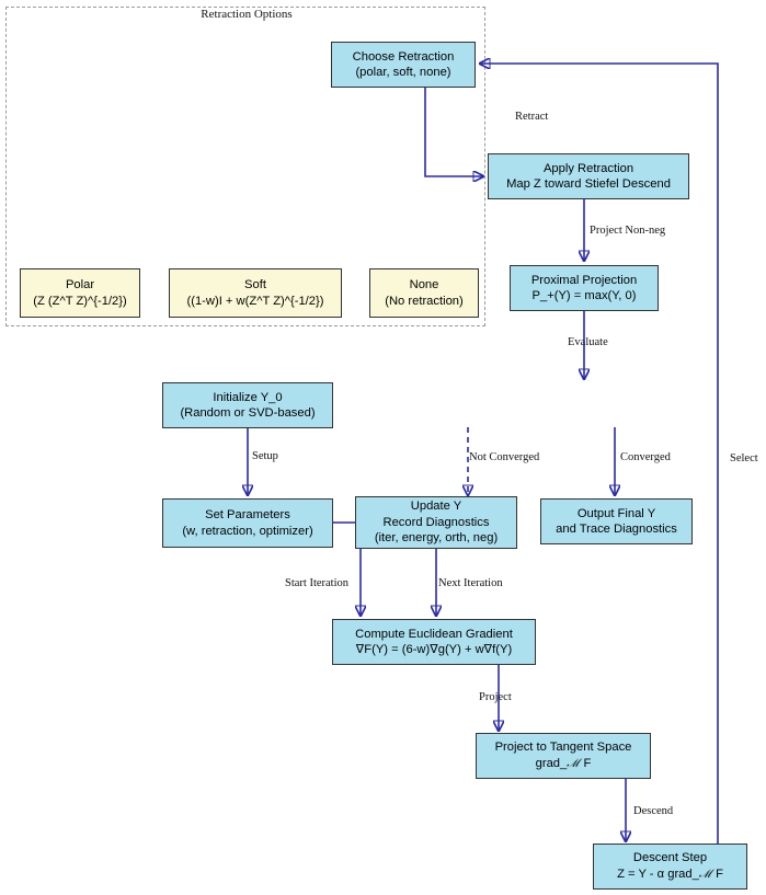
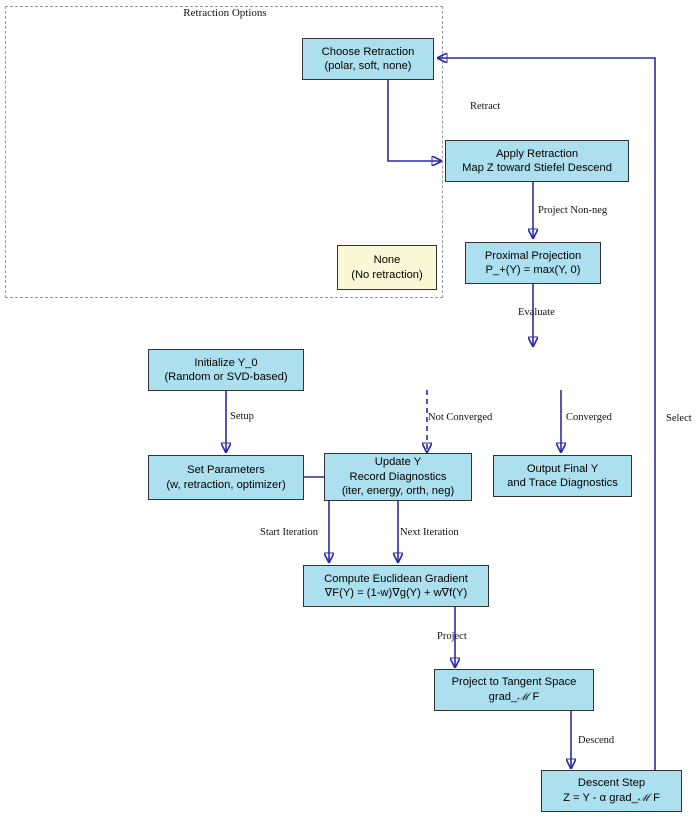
  Retraction Options
  Choose Retraction
  (polar, soft, none)
  Apply Retraction
  Map Z toward Stiefel Descend
  Proximal Projection
  P_+(Y) = max(Y, 0)
  Initialize Y_0
  (Random or SVD-based)
  Set Parameters
  (w, retraction, optimizer)
  Update Y
  Record Diagnostics
  (iter, energy, orth, neg)
  Output Final Y
  and Trace Diagnostics
  Compute Euclidean Gradient
- ∇F(Y) = (6-w)∇g(Y) + w∇f(Y)
+ ∇F(Y) = (1-w)∇g(Y) + w∇f(Y)
  Project to Tangent Space
  grad_ℳ F
  Descent Step
  Z = Y - α grad_ℳ F
- Polar
- (Z (Z^T Z)^{-1/2})
- Soft
- ((1-w)I + w(Z^T Z)^{-1/2})
  None
  (No retraction)
  Retract
  Project Non-neg
  Evaluate
  Setup
  Not Converged
  Converged
  Select
  Start Iteration
  Next Iteration
  Project
  Descend
